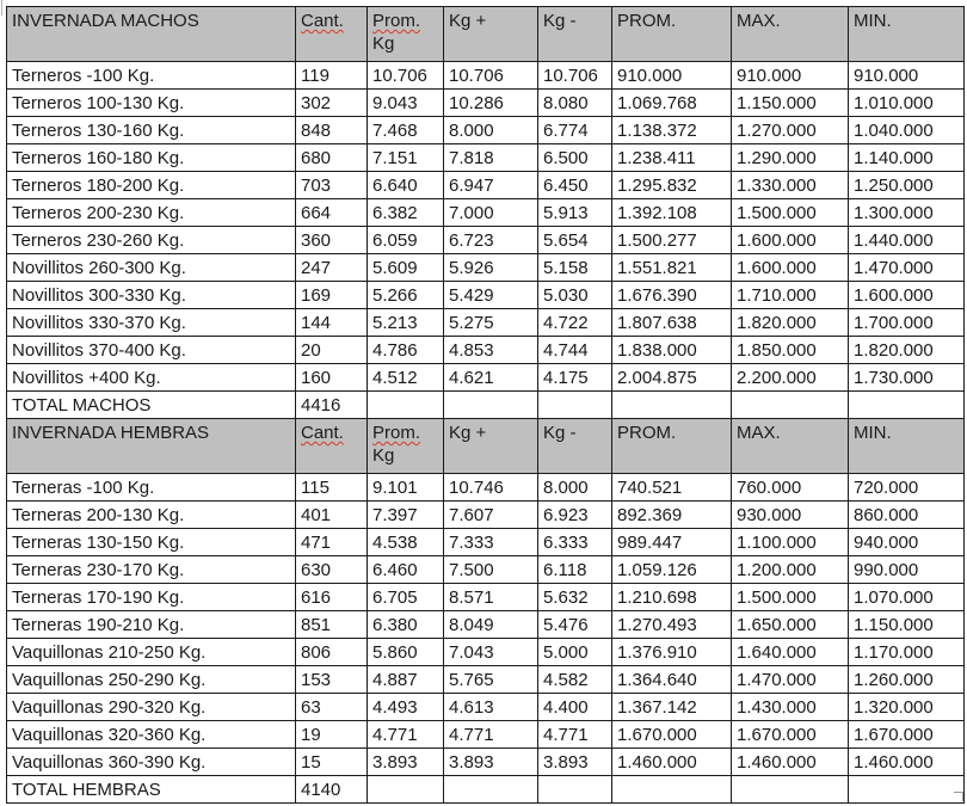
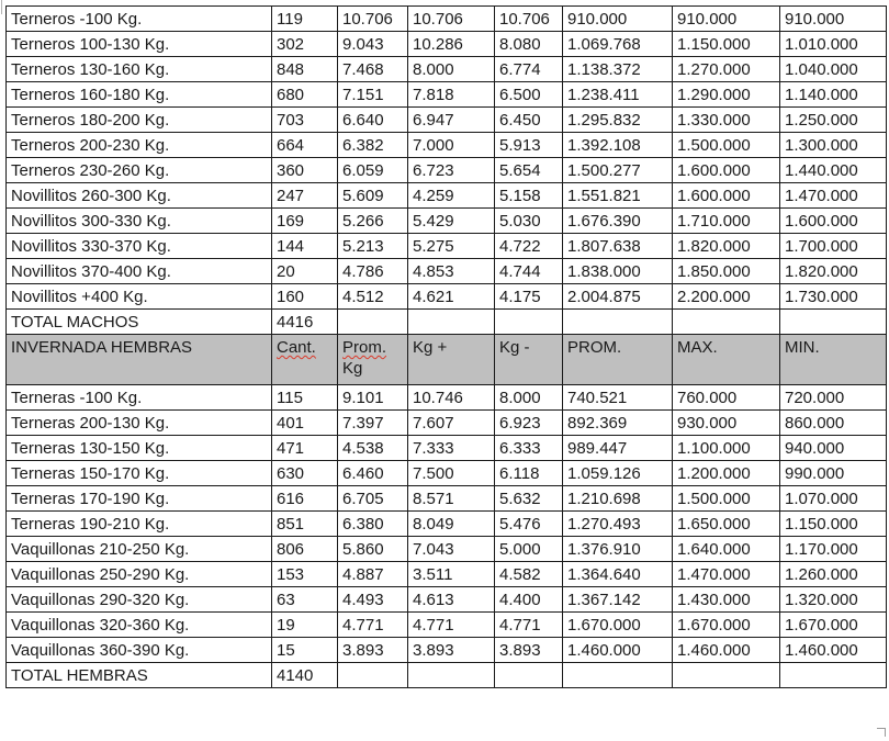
- INVERNADA MACHOS	Cant.	Prom.Kg	Kg +	Kg -	PROM.	MAX.	MIN.
  Terneros -100 Kg.	119	10.706	10.706	10.706	910.000	910.000	910.000
  Terneros 100-130 Kg.	302	9.043	10.286	8.080	1.069.768	1.150.000	1.010.000
  Terneros 130-160 Kg.	848	7.468	8.000	6.774	1.138.372	1.270.000	1.040.000
  Terneros 160-180 Kg.	680	7.151	7.818	6.500	1.238.411	1.290.000	1.140.000
  Terneros 180-200 Kg.	703	6.640	6.947	6.450	1.295.832	1.330.000	1.250.000
  Terneros 200-230 Kg.	664	6.382	7.000	5.913	1.392.108	1.500.000	1.300.000
  Terneros 230-260 Kg.	360	6.059	6.723	5.654	1.500.277	1.600.000	1.440.000
- Novillitos 260-300 Kg.	247	5.609	5.926	5.158	1.551.821	1.600.000	1.470.000
+ Novillitos 260-300 Kg.	247	5.609	4.259	5.158	1.551.821	1.600.000	1.470.000
  Novillitos 300-330 Kg.	169	5.266	5.429	5.030	1.676.390	1.710.000	1.600.000
  Novillitos 330-370 Kg.	144	5.213	5.275	4.722	1.807.638	1.820.000	1.700.000
  Novillitos 370-400 Kg.	20	4.786	4.853	4.744	1.838.000	1.850.000	1.820.000
  Novillitos +400 Kg.	160	4.512	4.621	4.175	2.004.875	2.200.000	1.730.000
  TOTAL MACHOS	4416
  INVERNADA HEMBRAS	Cant.	Prom.Kg	Kg +	Kg -	PROM.	MAX.	MIN.
  Terneras -100 Kg.	115	9.101	10.746	8.000	740.521	760.000	720.000
  Terneras 200-130 Kg.	401	7.397	7.607	6.923	892.369	930.000	860.000
  Terneras 130-150 Kg.	471	4.538	7.333	6.333	989.447	1.100.000	940.000
- Terneras 230-170 Kg.	630	6.460	7.500	6.118	1.059.126	1.200.000	990.000
+ Terneras 150-170 Kg.	630	6.460	7.500	6.118	1.059.126	1.200.000	990.000
  Terneras 170-190 Kg.	616	6.705	8.571	5.632	1.210.698	1.500.000	1.070.000
  Terneras 190-210 Kg.	851	6.380	8.049	5.476	1.270.493	1.650.000	1.150.000
  Vaquillonas 210-250 Kg.	806	5.860	7.043	5.000	1.376.910	1.640.000	1.170.000
- Vaquillonas 250-290 Kg.	153	4.887	5.765	4.582	1.364.640	1.470.000	1.260.000
+ Vaquillonas 250-290 Kg.	153	4.887	3.511	4.582	1.364.640	1.470.000	1.260.000
  Vaquillonas 290-320 Kg.	63	4.493	4.613	4.400	1.367.142	1.430.000	1.320.000
  Vaquillonas 320-360 Kg.	19	4.771	4.771	4.771	1.670.000	1.670.000	1.670.000
  Vaquillonas 360-390 Kg.	15	3.893	3.893	3.893	1.460.000	1.460.000	1.460.000
  TOTAL HEMBRAS	4140
